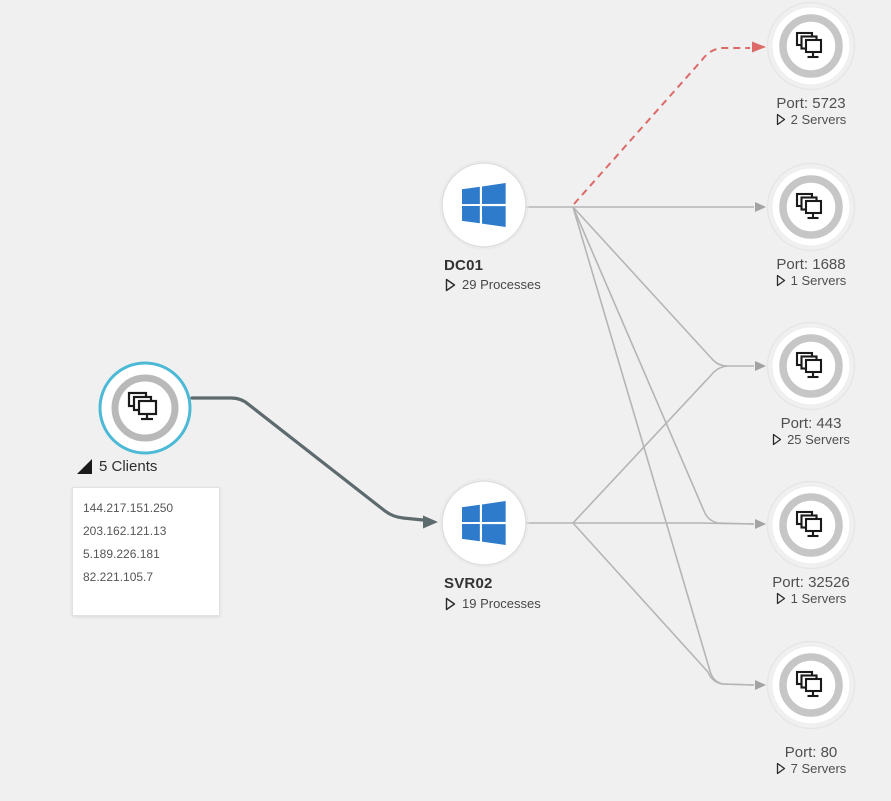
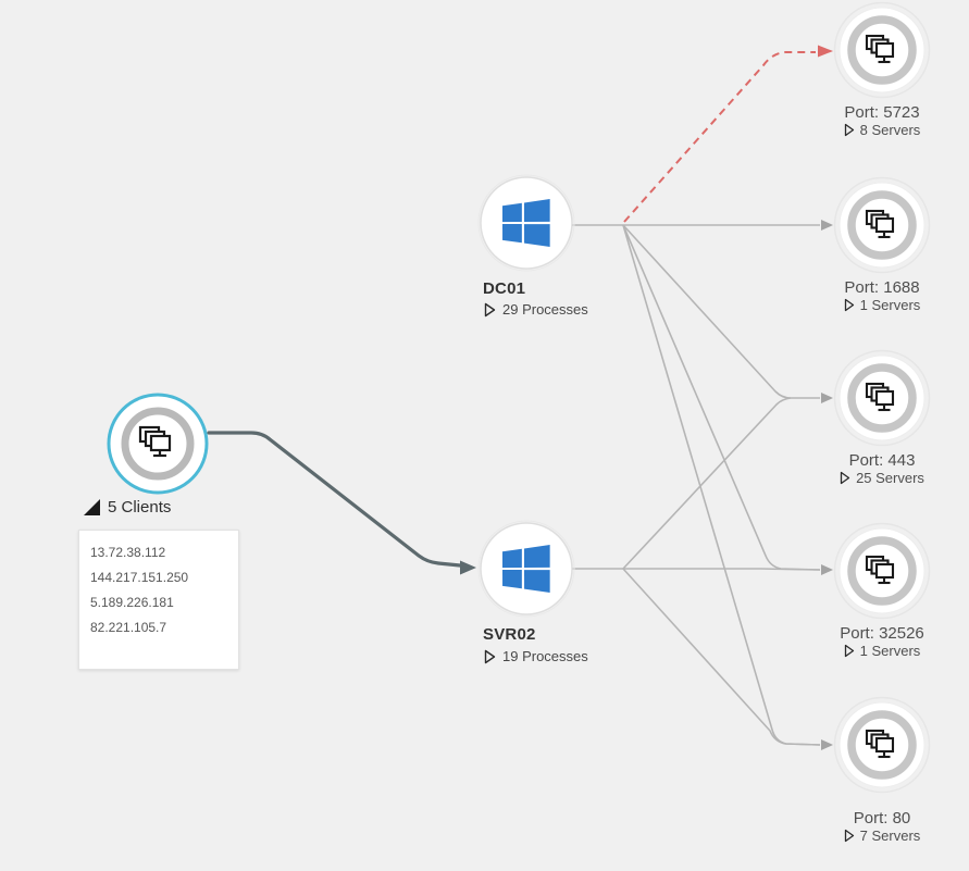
  5 Clients
+ 13.72.38.112
  144.217.151.250
- 203.162.121.13
  5.189.226.181
  82.221.105.7
  DC01
  29 Processes
  SVR02
  19 Processes
  Port: 5723
- 2 Servers
+ 8 Servers
  Port: 1688
  1 Servers
  Port: 443
  25 Servers
  Port: 32526
  1 Servers
  Port: 80
  7 Servers
